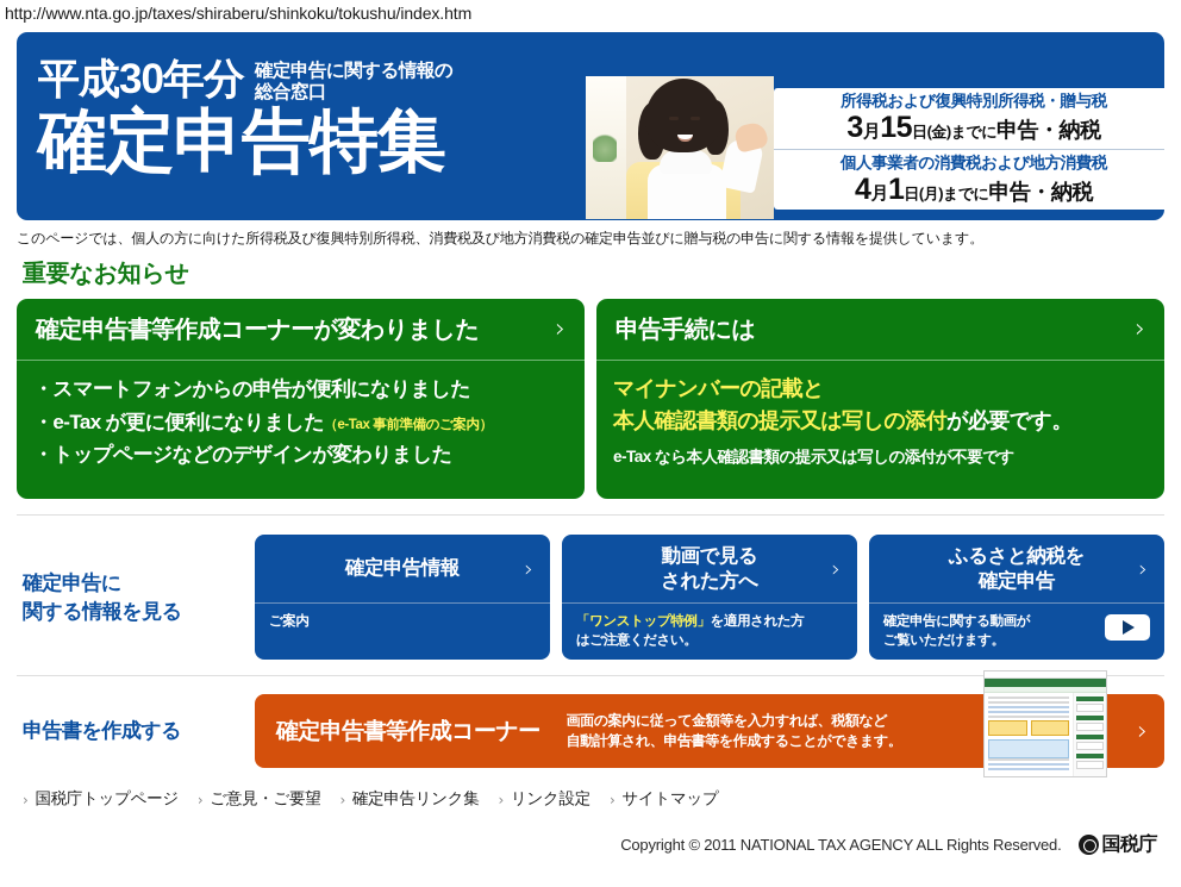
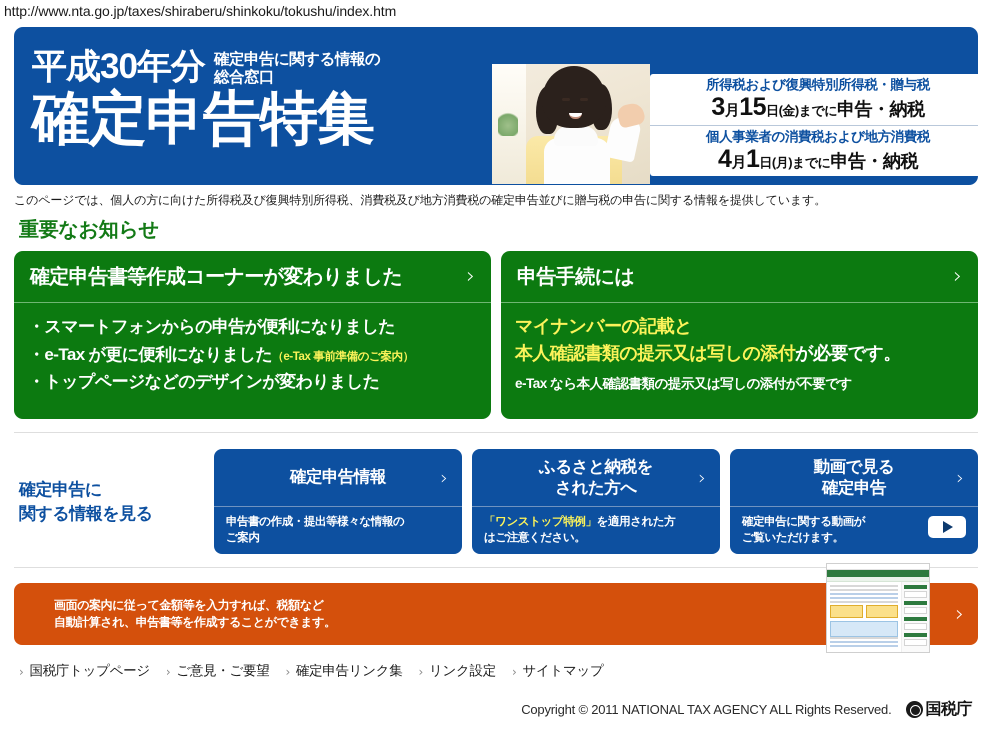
  http://www.nta.go.jp/taxes/shiraberu/shinkoku/tokushu/index.htm
  平成30年分
  確定申告に関する情報の
  総合窓口
  確定申告特集
  所得税および復興特別所得税・贈与税
  3月15日(金)までに申告・納税
  個人事業者の消費税および地方消費税
  4月1日(月)までに申告・納税
  このページでは、個人の方に向けた所得税及び復興特別所得税、消費税及び地方消費税の確定申告並びに贈与税の申告に関する情報を提供しています。
  重要なお知らせ
  確定申告書等作成コーナーが変わりました
  ›
  ・スマートフォンからの申告が便利になりました
  ・e-Tax が更に便利になりました（e-Tax 事前準備のご案内）
  ・トップページなどのデザインが変わりました
  申告手続には
  ›
  マイナンバーの記載と
  本人確認書類の提示又は写しの添付が必要です。
  e-Tax なら本人確認書類の提示又は写しの添付が不要です
  確定申告に
  関する情報を見る
  確定申告情報
  ›
+ 申告書の作成・提出等様々な情報の
  ご案内
- 動画で見る
+ ふるさと納税を
  された方へ
  ›
  「ワンストップ特例」を適用された方
  はご注意ください。
- ふるさと納税を
+ 動画で見る
  確定申告
  ›
  確定申告に関する動画が
  ご覧いただけます。
- 申告書を作成する
- 確定申告書等作成コーナー
  画面の案内に従って金額等を入力すれば、税額など
  自動計算され、申告書等を作成することができます。
  ›
  ›
  国税庁トップページ
  ›
  ご意見・ご要望
  ›
  確定申告リンク集
  ›
  リンク設定
  ›
  サイトマップ
  Copyright © 2011 NATIONAL TAX AGENCY ALL Rights Reserved.
  国税庁
